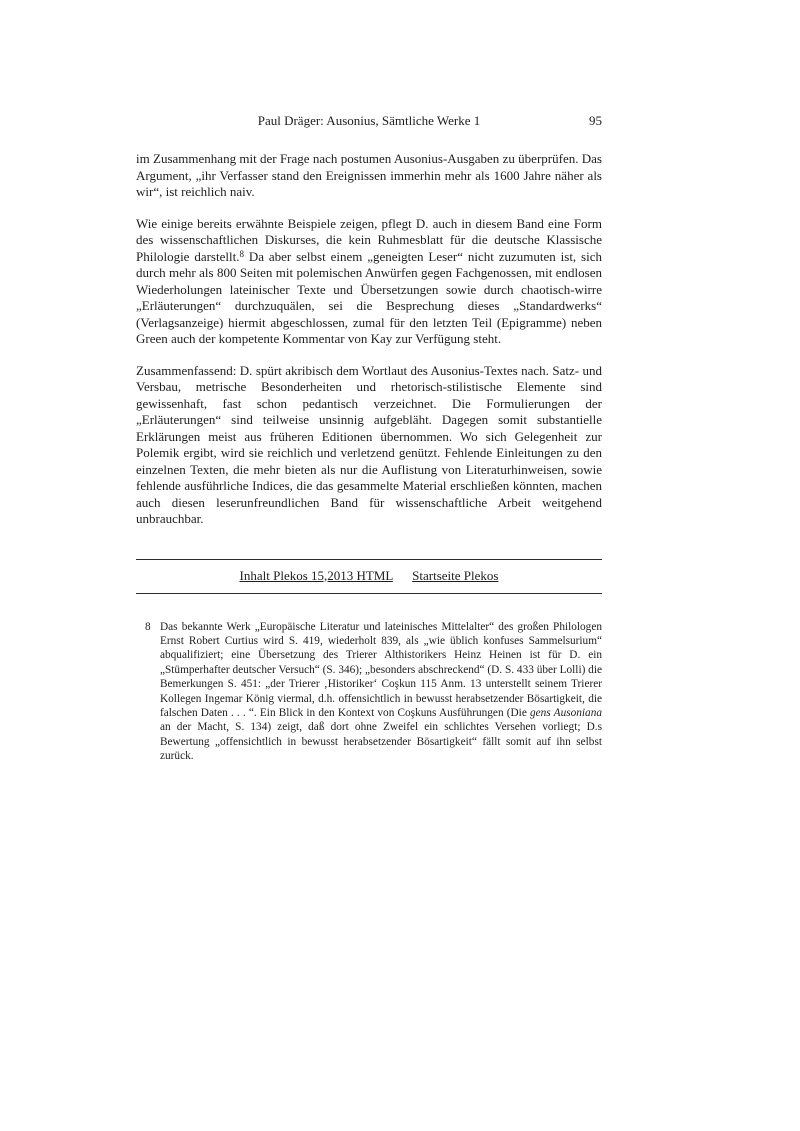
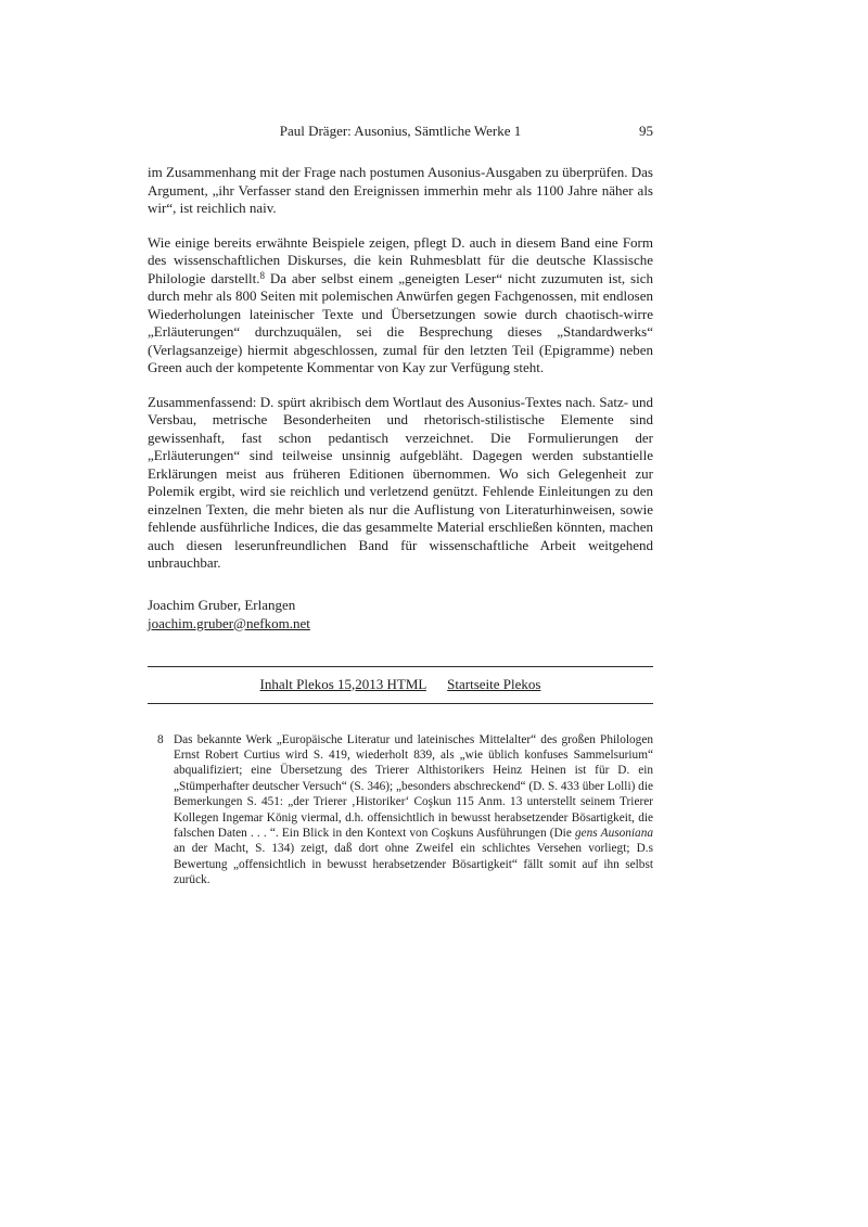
  Paul Dräger: Ausonius, Sämtliche Werke 1
  95
- im Zusammenhang mit der Frage nach postumen Ausonius-Ausgaben zu überprüfen. Das Argument, „ihr Verfasser stand den Ereignissen immerhin mehr als 1600 Jahre näher als wir“, ist reichlich naiv.
+ im Zusammenhang mit der Frage nach postumen Ausonius-Ausgaben zu überprüfen. Das Argument, „ihr Verfasser stand den Ereignissen immerhin mehr als 1100 Jahre näher als wir“, ist reichlich naiv.
  Wie einige bereits erwähnte Beispiele zeigen, pflegt D. auch in diesem Band eine Form des wissenschaftlichen Diskurses, die kein Ruhmesblatt für die deutsche Klassische Philologie darstellt.8 Da aber selbst einem „geneigten Leser“ nicht zuzumuten ist, sich durch mehr als 800 Seiten mit polemischen Anwürfen gegen Fachgenossen, mit endlosen Wiederholungen lateinischer Texte und Übersetzungen sowie durch chaotisch-wirre „Erläuterungen“ durchzuquälen, sei die Besprechung dieses „Standardwerks“ (Verlagsanzeige) hiermit abgeschlossen, zumal für den letzten Teil (Epigramme) neben Green auch der kompetente Kommentar von Kay zur Verfügung steht.
- Zusammenfassend: D. spürt akribisch dem Wortlaut des Ausonius-Textes nach. Satz- und Versbau, metrische Besonderheiten und rhetorisch-stilistische Elemente sind gewissenhaft, fast schon pedantisch verzeichnet. Die Formulierungen der „Erläuterungen“ sind teilweise unsinnig aufgebläht. Dagegen somit substantielle Erklärungen meist aus früheren Editionen übernommen. Wo sich Gelegenheit zur Polemik ergibt, wird sie reichlich und verletzend genützt. Fehlende Einleitungen zu den einzelnen Texten, die mehr bieten als nur die Auflistung von Literaturhinweisen, sowie fehlende ausführliche Indices, die das gesammelte Material erschließen könnten, machen auch diesen leserunfreundlichen Band für wissenschaftliche Arbeit weitgehend unbrauchbar.
+ Zusammenfassend: D. spürt akribisch dem Wortlaut des Ausonius-Textes nach. Satz- und Versbau, metrische Besonderheiten und rhetorisch-stilistische Elemente sind gewissenhaft, fast schon pedantisch verzeichnet. Die Formulierungen der „Erläuterungen“ sind teilweise unsinnig aufgebläht. Dagegen werden substantielle Erklärungen meist aus früheren Editionen übernommen. Wo sich Gelegenheit zur Polemik ergibt, wird sie reichlich und verletzend genützt. Fehlende Einleitungen zu den einzelnen Texten, die mehr bieten als nur die Auflistung von Literaturhinweisen, sowie fehlende ausführliche Indices, die das gesammelte Material erschließen könnten, machen auch diesen leserunfreundlichen Band für wissenschaftliche Arbeit weitgehend unbrauchbar.
+ Joachim Gruber, Erlangen
+ joachim.gruber@nefkom.net
  Inhalt Plekos 15,2013 HTML Startseite Plekos
  8
  Das bekannte Werk „Europäische Literatur und lateinisches Mittelalter“ des großen Philologen Ernst Robert Curtius wird S. 419, wiederholt 839, als „wie üblich konfuses Sammelsurium“ abqualifiziert; eine Übersetzung des Trierer Althistorikers Heinz Heinen ist für D. ein „Stümperhafter deutscher Versuch“ (S. 346); „besonders abschreckend“ (D. S. 433 über Lolli) die Bemerkungen S. 451: „der Trierer ‚Historiker‘ Coşkun 115 Anm. 13 unterstellt seinem Trierer Kollegen Ingemar König viermal, d.h. offensichtlich in bewusst herabsetzender Bösartigkeit, die falschen Daten . . . “. Ein Blick in den Kontext von Coşkuns Ausführungen (Die gens Ausoniana an der Macht, S. 134) zeigt, daß dort ohne Zweifel ein schlichtes Versehen vorliegt; D.s Bewertung „offensichtlich in bewusst herabsetzender Bösartigkeit“ fällt somit auf ihn selbst zurück.
